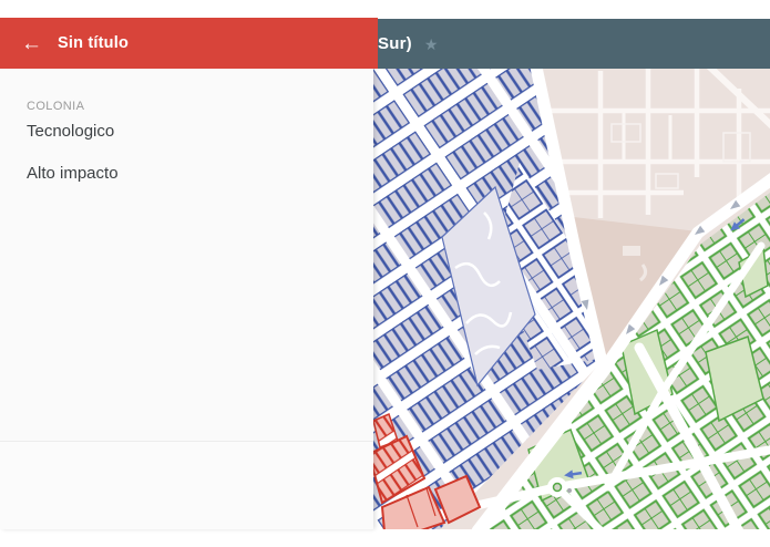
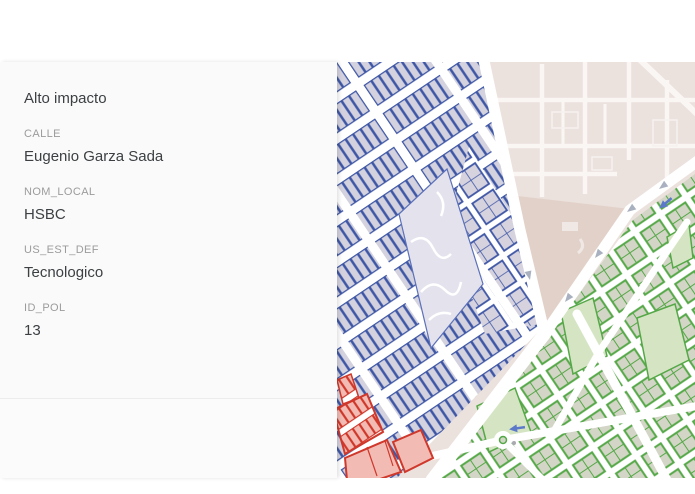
- Sur)
- ★
- ←
- Sin título
- COLONIA
- Tecnologico
+ Alto impacto
+ CALLE
+ Eugenio Garza Sada
+ NOM_LOCAL
+ HSBC
+ US_EST_DEF
- Alto impacto
+ Tecnologico
+ ID_POL
+ 13
